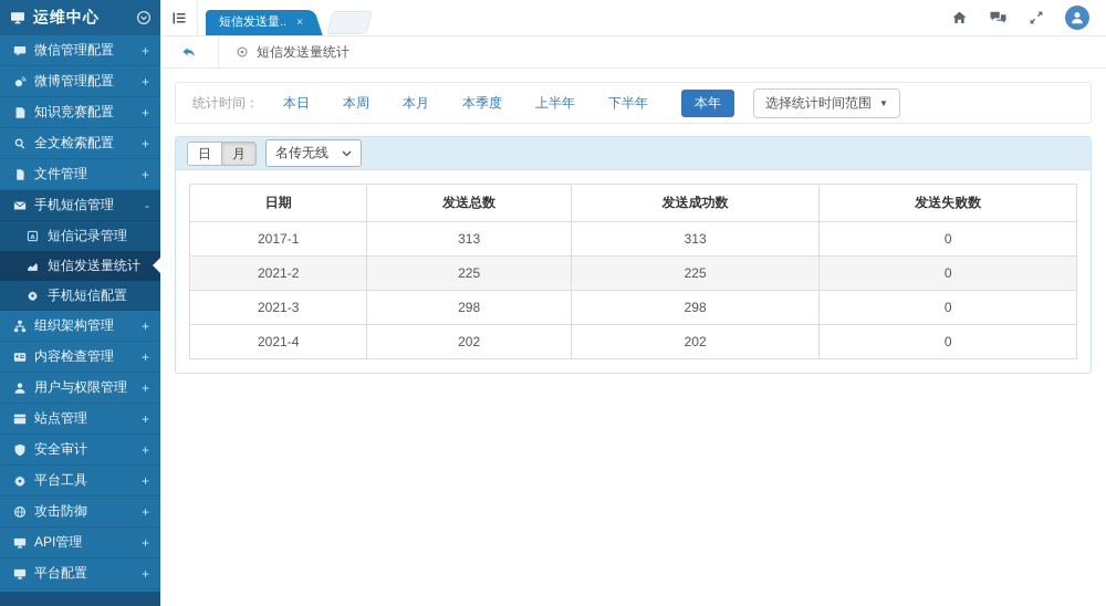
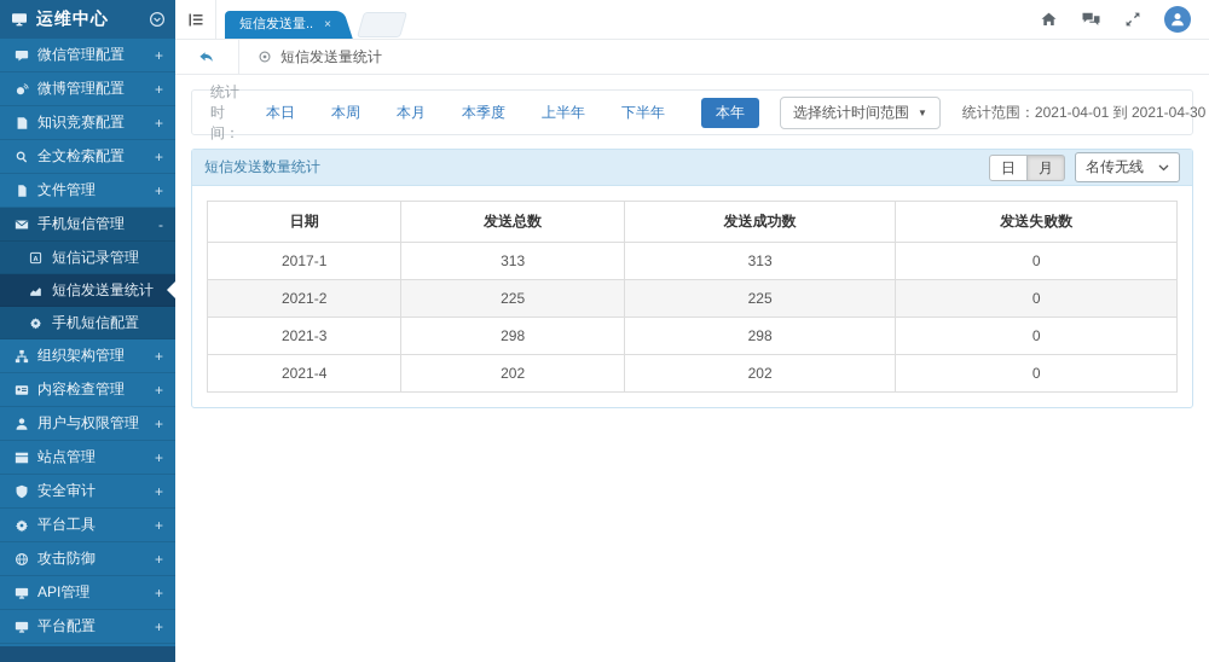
  运维中心
  微信管理配置
  +
  微博管理配置
  +
  知识竞赛配置
  +
  全文检索配置
  +
  文件管理
  +
  手机短信管理
  -
  短信记录管理
  短信发送量统计
  手机短信配置
  组织架构管理
  +
  内容检查管理
  +
  用户与权限管理
  +
  站点管理
  +
  安全审计
  +
  平台工具
  +
  攻击防御
  +
  API管理
  +
  平台配置
  +
  短信发送量..
  ×
  短信发送量统计
  统计时间：
  本日
  本周
  本月
  本季度
  上半年
  下半年
  本年
  选择统计时间范围
  ▼
+ 统计范围：2021-04-01 到 2021-04-30
+ 短信发送数量统计
  日
  月
  名传无线
  日期	发送总数	发送成功数	发送失败数
  2017-1	313	313	0
  2021-2	225	225	0
  2021-3	298	298	0
  2021-4	202	202	0
